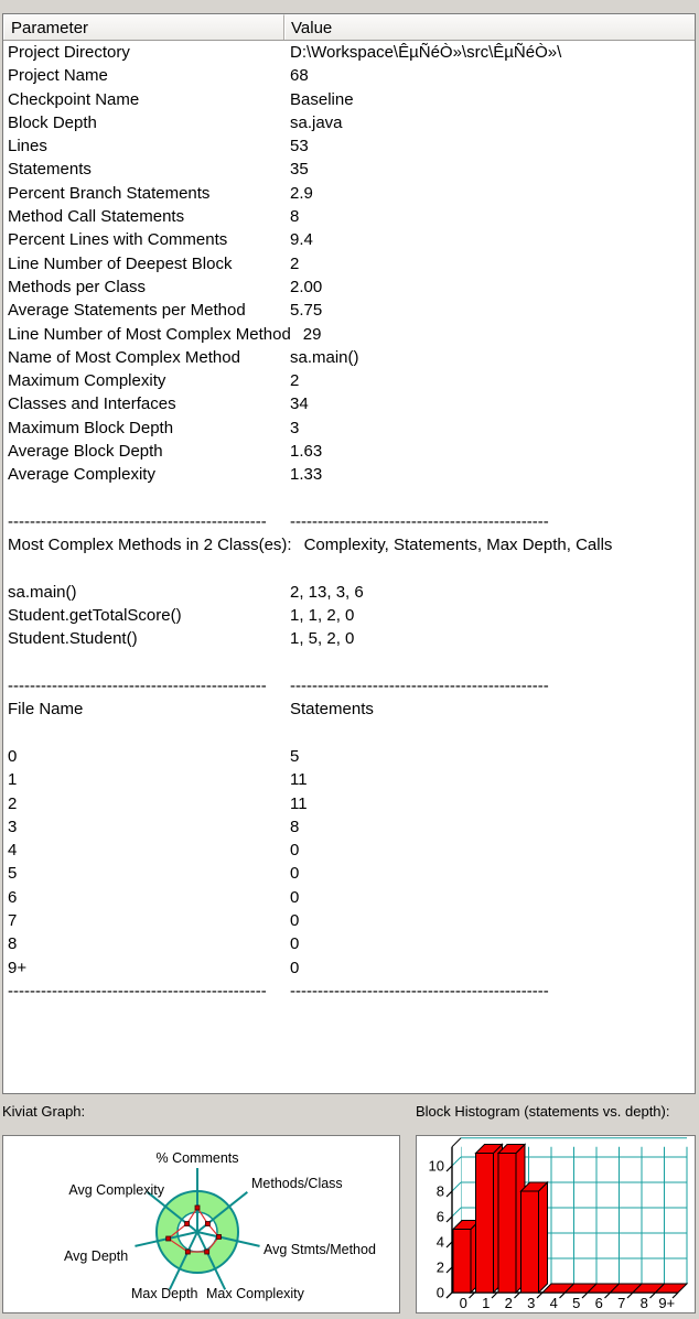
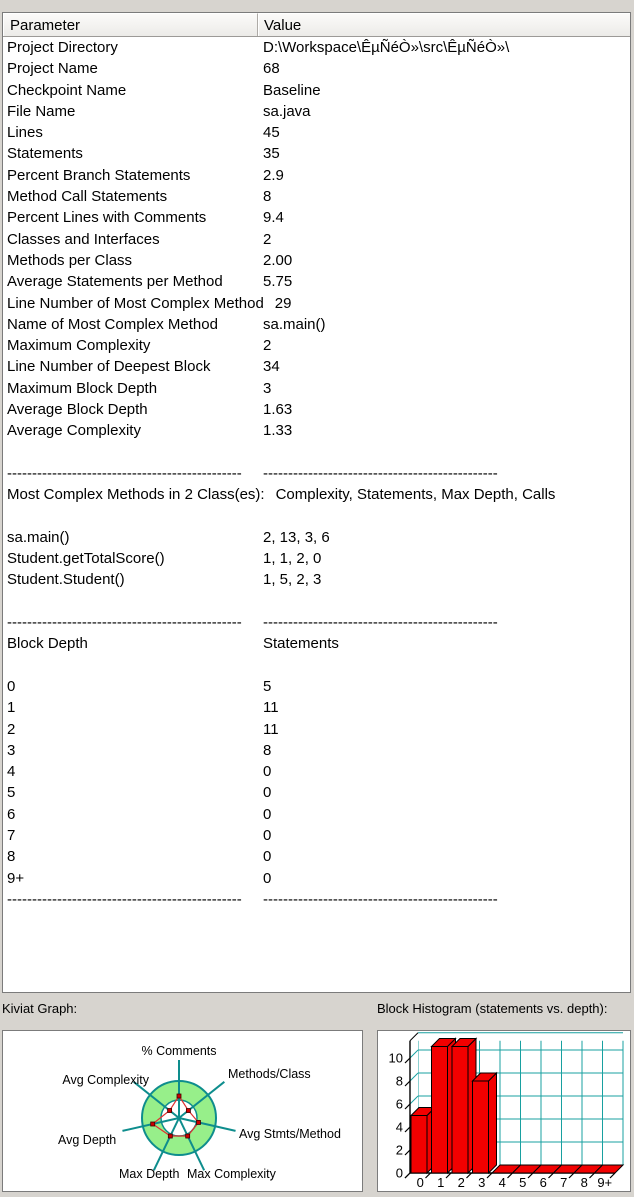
  Parameter
  Value
  Project Directory
  D:\Workspace\ÊµÑéÒ»\src\ÊµÑéÒ»\
  Project Name
  68
  Checkpoint Name
  Baseline
- Block Depth
+ File Name
  sa.java
  Lines
- 53
+ 45
  Statements
  35
  Percent Branch Statements
  2.9
  Method Call Statements
  8
  Percent Lines with Comments
  9.4
- Line Number of Deepest Block
+ Classes and Interfaces
  2
  Methods per Class
  2.00
  Average Statements per Method
  5.75
  Line Number of Most Complex Method
  29
  Name of Most Complex Method
  sa.main()
  Maximum Complexity
  2
- Classes and Interfaces
+ Line Number of Deepest Block
  34
  Maximum Block Depth
  3
  Average Block Depth
  1.63
  Average Complexity
  1.33
  -----------------------------------------------
  -----------------------------------------------
  Most Complex Methods in 2 Class(es):
  Complexity, Statements, Max Depth, Calls
  sa.main()
  2, 13, 3, 6
  Student.getTotalScore()
  1, 1, 2, 0
  Student.Student()
- 1, 5, 2, 0
+ 1, 5, 2, 3
  -----------------------------------------------
  -----------------------------------------------
- File Name
+ Block Depth
  Statements
  0
  5
  1
  11
  2
  11
  3
  8
  4
  0
  5
  0
  6
  0
  7
  0
  8
  0
  9+
  0
  -----------------------------------------------
  -----------------------------------------------
  Kiviat Graph:
  Block Histogram (statements vs. depth):
  % Comments
  Methods/Class
  Avg Stmts/Method
  Max Complexity
  Max Depth
  Avg Depth
  Avg Complexity
  0
  2
  4
  6
  8
  10
  0
  1
  2
  3
  4
  5
  6
  7
  8
  9+
